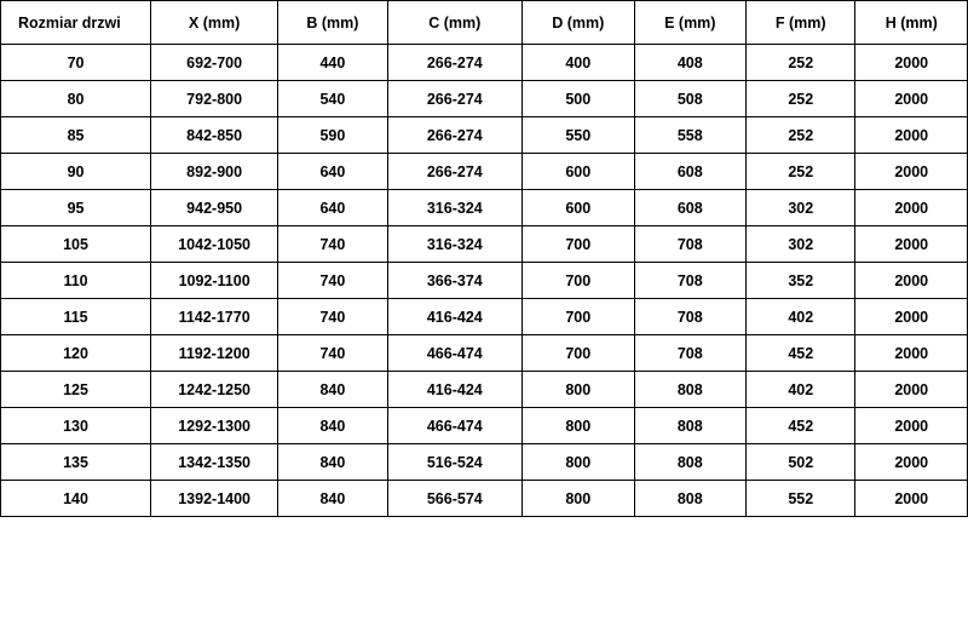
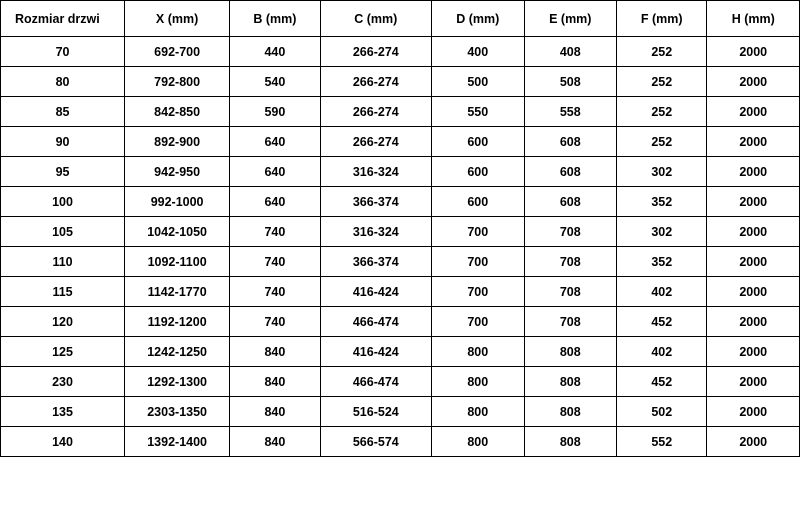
  Rozmiar drzwi	X (mm)	B (mm)	C (mm)	D (mm)	E (mm)	F (mm)	H (mm)
  70	692-700	440	266-274	400	408	252	2000
  80	792-800	540	266-274	500	508	252	2000
  85	842-850	590	266-274	550	558	252	2000
  90	892-900	640	266-274	600	608	252	2000
  95	942-950	640	316-324	600	608	302	2000
+ 100	992-1000	640	366-374	600	608	352	2000
  105	1042-1050	740	316-324	700	708	302	2000
  110	1092-1100	740	366-374	700	708	352	2000
  115	1142-1770	740	416-424	700	708	402	2000
  120	1192-1200	740	466-474	700	708	452	2000
  125	1242-1250	840	416-424	800	808	402	2000
- 130	1292-1300	840	466-474	800	808	452	2000
+ 230	1292-1300	840	466-474	800	808	452	2000
- 135	1342-1350	840	516-524	800	808	502	2000
+ 135	2303-1350	840	516-524	800	808	502	2000
  140	1392-1400	840	566-574	800	808	552	2000
